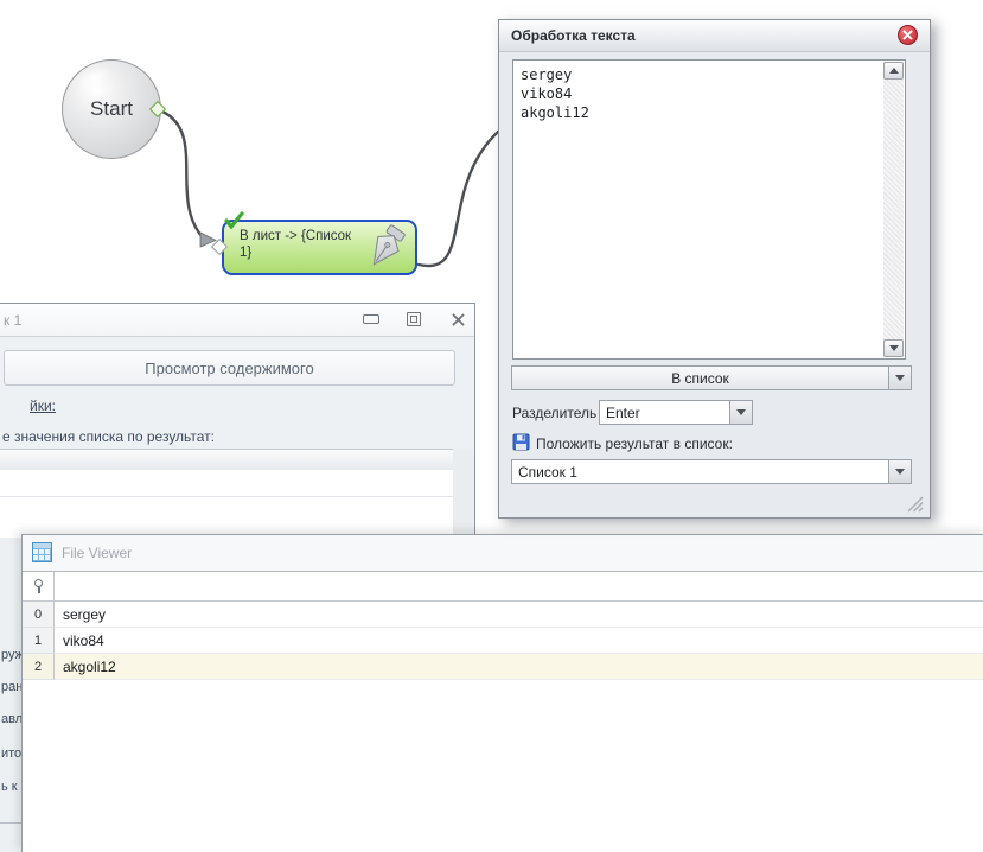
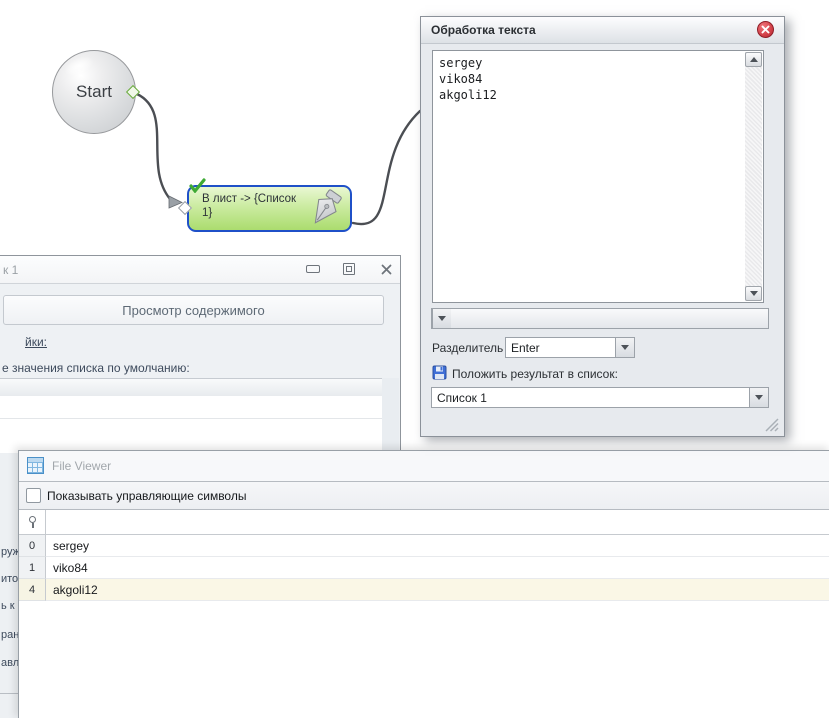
  Start
  В лист -> {Список 1}
  к 1
  Просмотр содержимого
  йки:
- е значения списка по результат:
+ е значения списка по умолчанию:
  руж
- ран
+ ито
- авл
+ ь к
- ито
+ ран
- ь к
+ авл
  File Viewer
+ Показывать управляющие символы
  0
  sergey
  1
  viko84
- 2
+ 4
  akgoli12
  Обработка текста
  sergey
  viko84
  akgoli12
- В список
  Разделитель
  Enter
  Положить результат в список:
  Список 1
